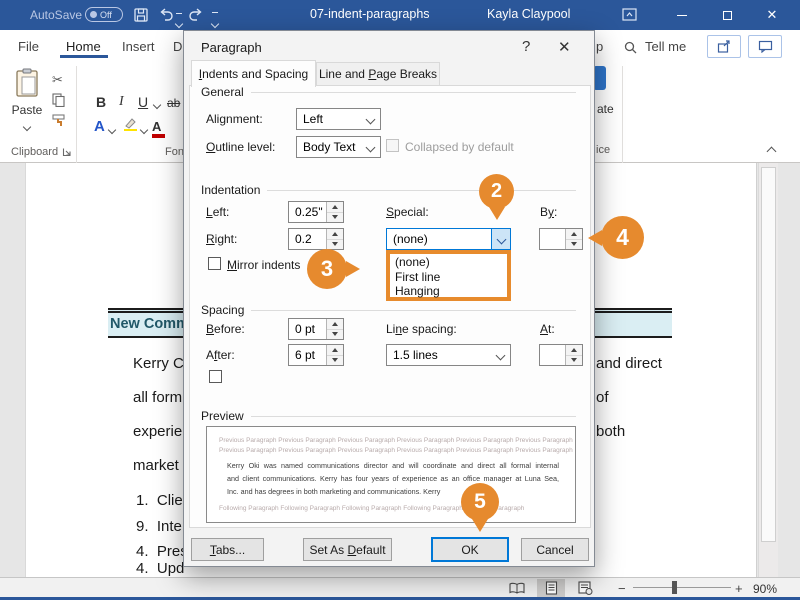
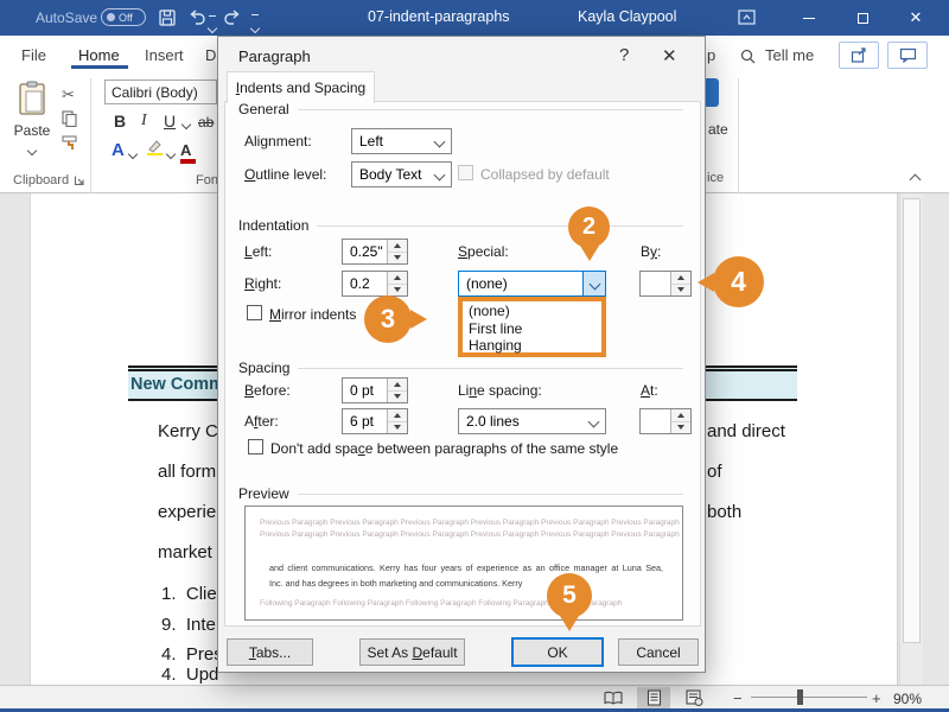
  AutoSave
  Off
  07-indent-paragraphs
  Kayla Claypool
  ✕
  File
  Home
  Insert
  D
  p
  Tell me
  Paste
  ✂
  Clipboard
+ Calibri (Body)
  B
  I
  U
  ab
  A
  A
  Fon
  ate
  ice
  New Com
  Kerry C
  and direct
  all form
  of
  experie
  both
  market
  1. Clie
  9. Inte
  4. Pre
  4. Upd
  −
  +
  90%
  Paragraph
  ?
  ✕
  Indents and Spacing
- Line and Page Breaks
  General
  Alignment:
  Left
  Outline level:
  Body Text
  Collapsed by default
  Indentation
  Left:
  0.25"
  Special:
  By:
  Right:
  0.2
  (none)
  Mirror indents
  (none)
  First line
  Hanging
  Spacing
  Before:
  0 pt
  Line spacing:
  At:
  After:
  6 pt
- 1.5 lines
+ 2.0 lines
+ Don't add space between paragraphs of the same style
  Preview
- Kerry Oki was named communications director and will coordinate and direct all formal internal
  and client communications. Kerry has four years of experience as an office manager at Luna Sea,
  Inc. and has degrees in both marketing and communications. Kerry
  Tabs...
  Set As Default
  OK
  Cancel
  2
  3
  4
  5
